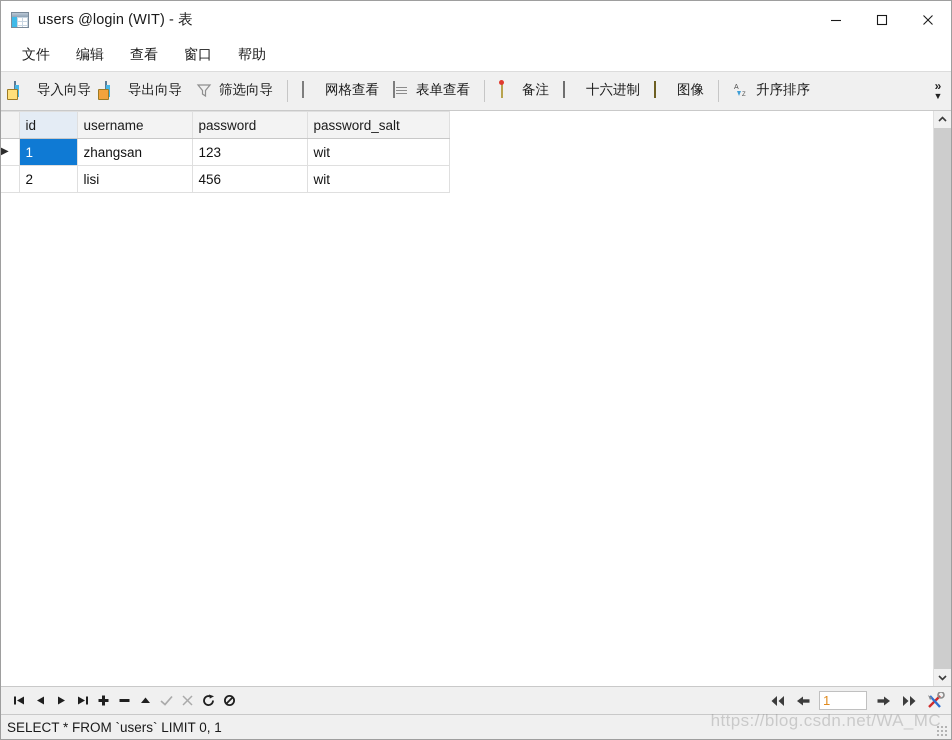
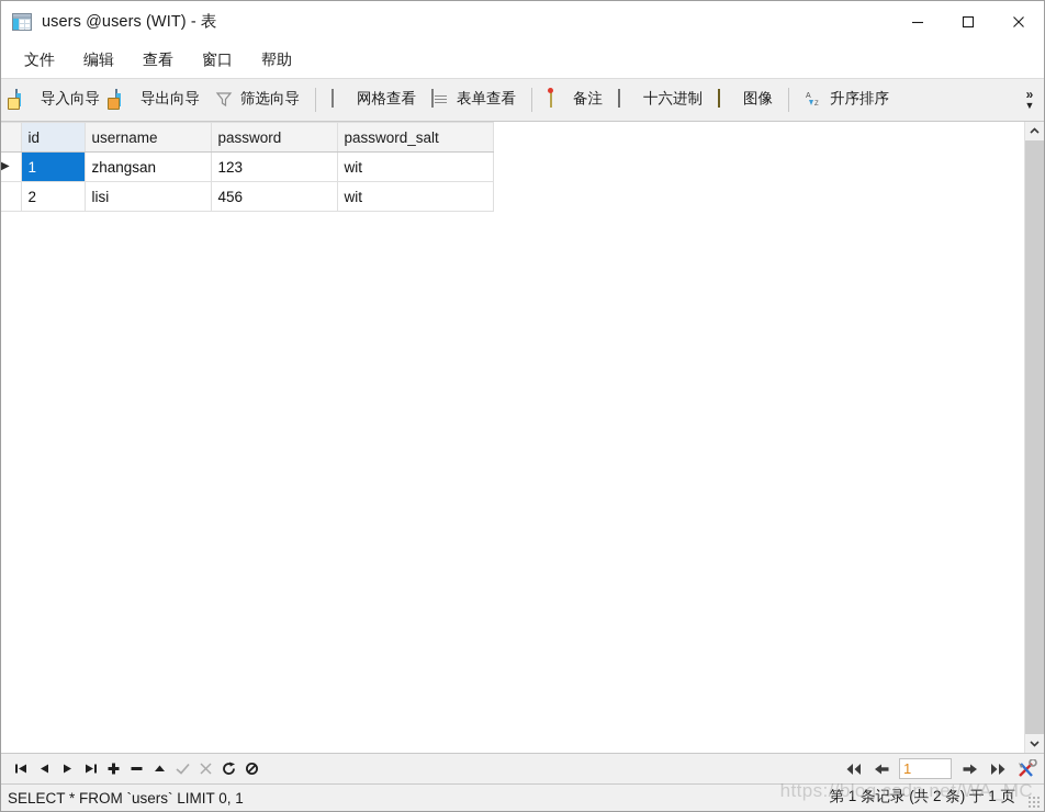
- users @login (WIT) - 表
+ users @users (WIT) - 表
  文件
  编辑
  查看
  窗口
  帮助
  导入向导
  导出向导
  筛选向导
  网格查看
  表单查看
  备注
  十六进制
  图像
  升序排序
  »
  ▼
  	id	username	password	password_salt
  ▶	1	zhangsan	123	wit
  	2	lisi	456	wit
  1
  SELECT * FROM `users` LIMIT 0, 1
+ 第 1 条记录 (共 2 条) 于 1 页
  https://blog.csdn.net/WA_MC
